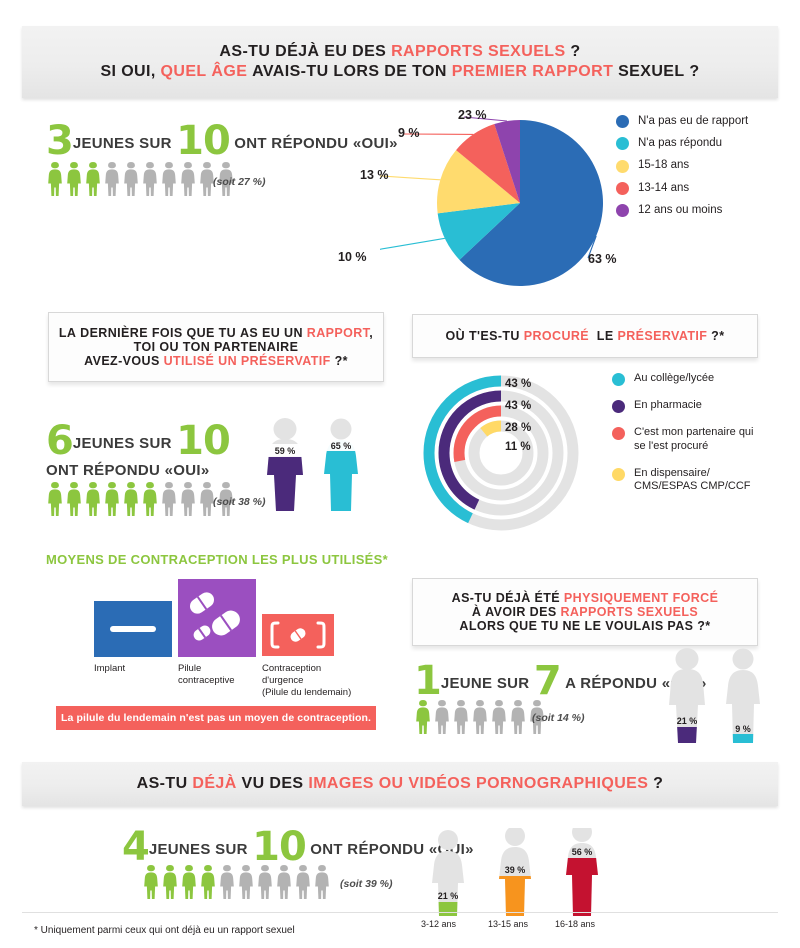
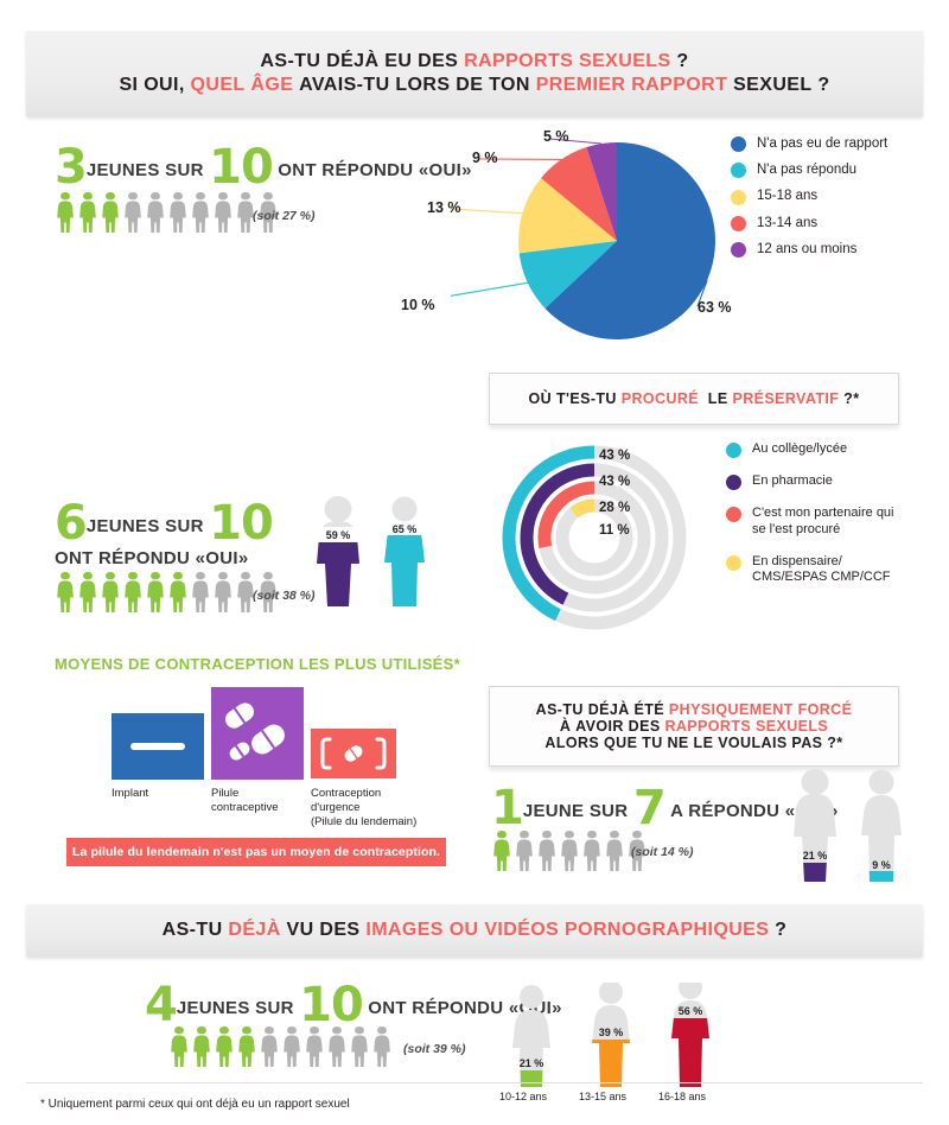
  AS-TU DÉJÀ EU DES RAPPORTS SEXUELS ?
  SI OUI, QUEL ÂGE AVAIS-TU LORS DE TON PREMIER RAPPORT SEXUEL ?
  3JEUNES SUR 10 ONT RÉPONDU «OUI»
  (soit 27 %)
  63 %
  10 %
  13 %
  9 %
- 23 %
+ 5 %
  N'a pas eu de rapport
  N'a pas répondu
  15-18 ans
  13-14 ans
  12 ans ou moins
- LA DERNIÈRE FOIS QUE TU AS EU UN RAPPORT,
- TOI OU TON PARTENAIRE
- AVEZ-VOUS UTILISÉ UN PRÉSERVATIF ?*
  6JEUNES SUR 10
  ONT RÉPONDU «OUI»
  (soit 38 %)
  59 %
  65 %
  OÙ T'ES-TU PROCURÉ LE PRÉSERVATIF ?*
  43 %
  43 %
  28 %
  11 %
  Au collège/lycée
  En pharmacie
  C'est mon partenaire qui
  se l'est procuré
  En dispensaire/
  CMS/ESPAS CMP/CCF
  MOYENS DE CONTRACEPTION LES PLUS UTILISÉS*
  Implant
  Pilule
  contraceptive
  Contraception
  d'urgence
  (Pilule du lendemain)
  La pilule du lendemain n'est pas un moyen de contraception.
  AS-TU DÉJÀ ÉTÉ PHYSIQUEMENT FORCÉ
  À AVOIR DES RAPPORTS SEXUELS
  ALORS QUE TU NE LE VOULAIS PAS ?*
  1JEUNE SUR 7 A RÉPONDU «
  (soit 14 %)
  21 %
  9 %
  AS-TU DÉJÀ VU DES IMAGES OU VIDÉOS PORNOGRAPHIQUES ?
  4JEUNES SUR 10 ONT RÉPONDU «OUI»
  (soit 39 %)
  21 %
  39 %
  56 %
- 3-12 ans
+ 10-12 ans
  13-15 ans
  16-18 ans
  * Uniquement parmi ceux qui ont déjà eu un rapport sexuel
